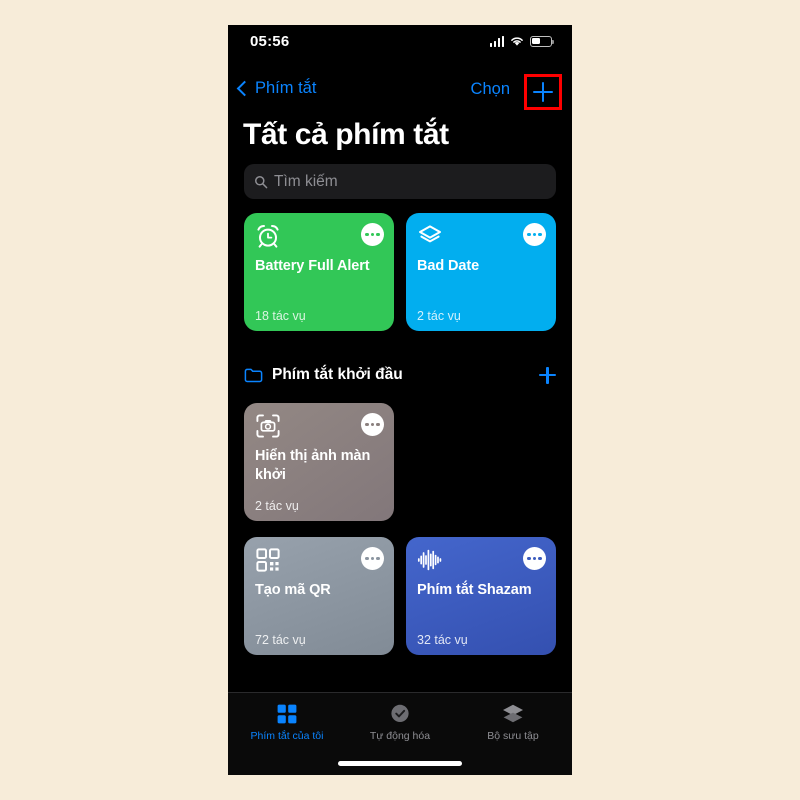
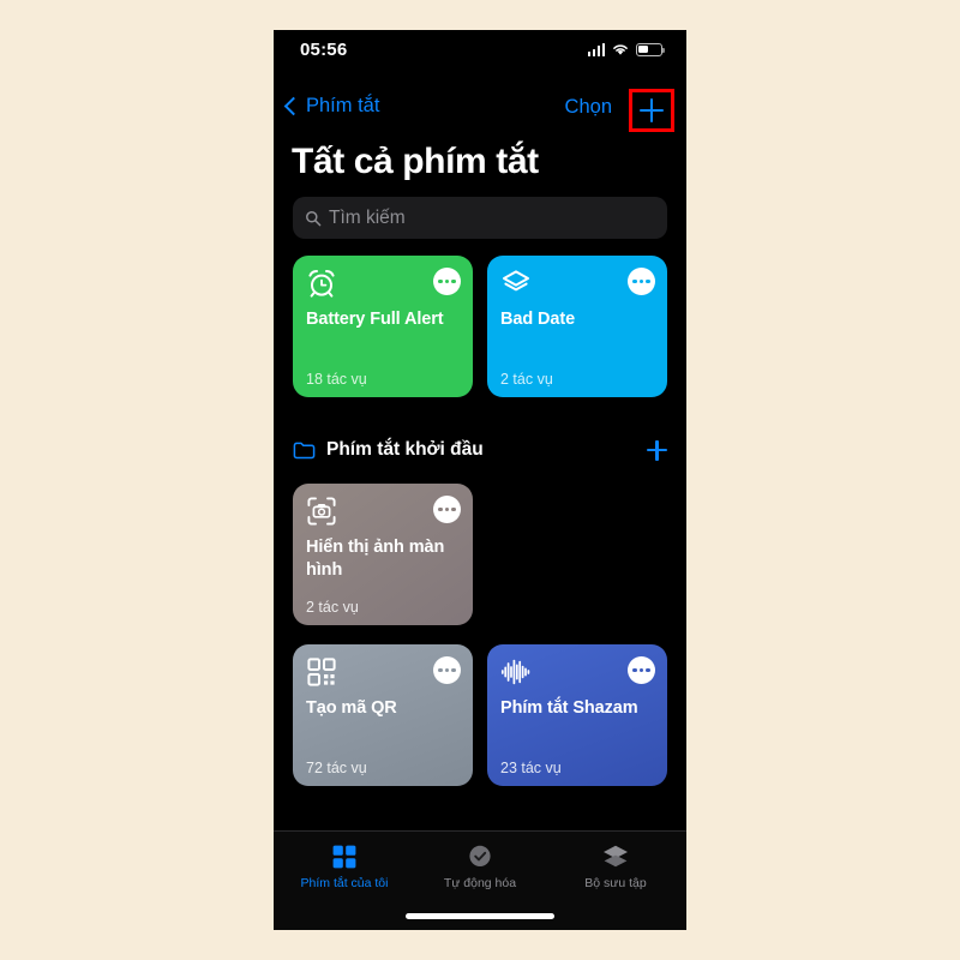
  05:56
  Phím tắt
  Chọn
  Tất cả phím tắt
  Tìm kiếm
  Battery Full Alert
  18 tác vụ
  Bad Date
  2 tác vụ
  Phím tắt khởi đầu
- Hiển thị ảnh màn khởi
+ Hiển thị ảnh màn hình
  2 tác vụ
  Tạo mã QR
  72 tác vụ
  Phím tắt Shazam
- 32 tác vụ
+ 23 tác vụ
  Phím tắt của tôi
  Tự động hóa
  Bộ sưu tập
